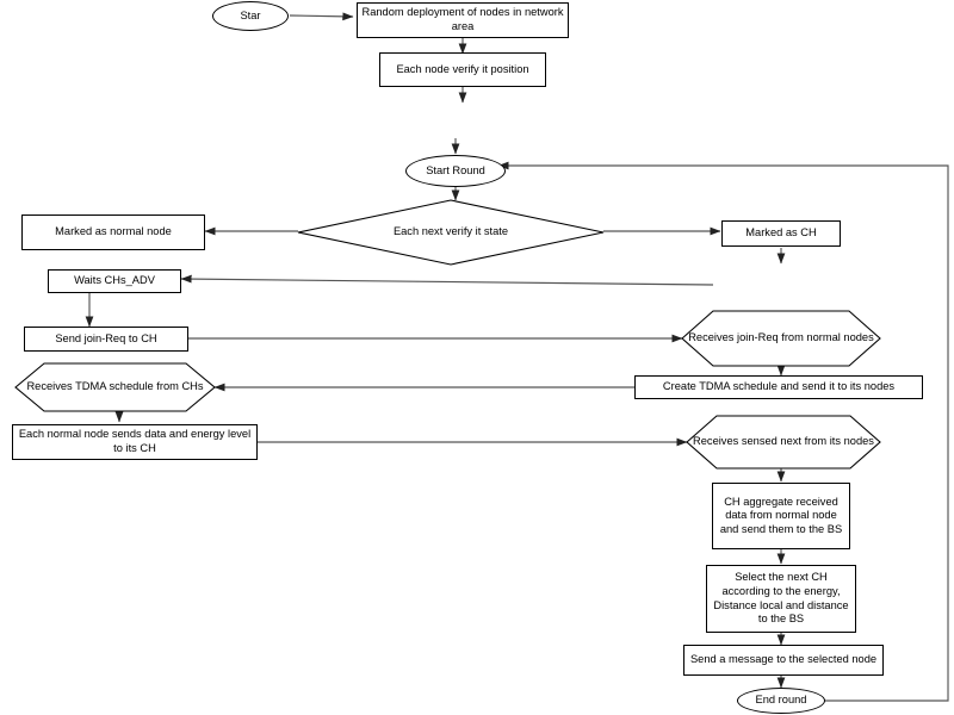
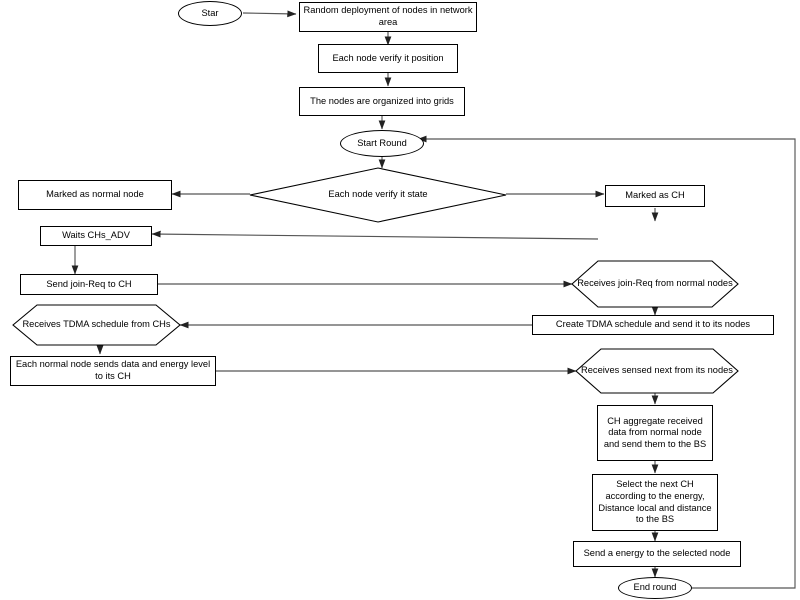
  Star
  Random deployment of nodes in network area
  Each node verify it position
+ The nodes are organized into grids
  Start Round
- Each next verify it state
+ Each node verify it state
  Marked as normal node
  Marked as CH
  Waits CHs_ADV
  Send join-Req to CH
  Receives join-Req from normal nodes
  Create TDMA schedule and send it to its nodes
  Receives TDMA schedule from CHs
  Each normal node sends data and energy level to its CH
  Receives sensed next from its nodes
  CH aggregate received data from normal node and send them to the BS
  Select the next CH according to the energy, Distance local and distance to the BS
- Send a message to the selected node
+ Send a energy to the selected node
  End round
